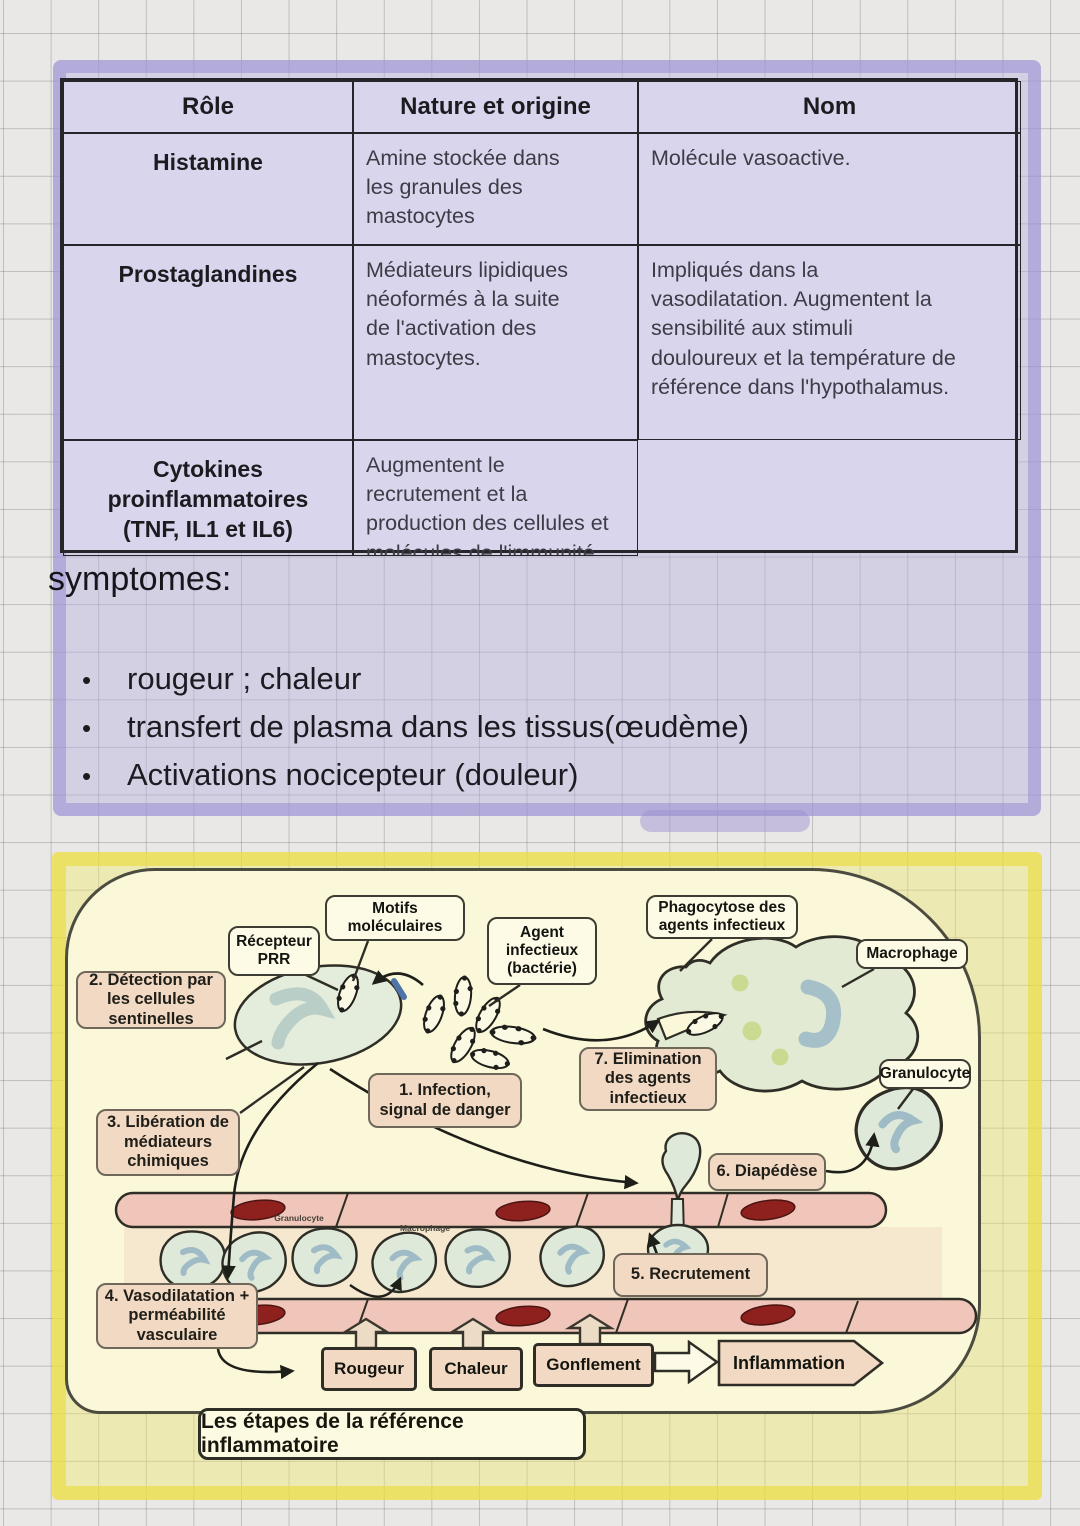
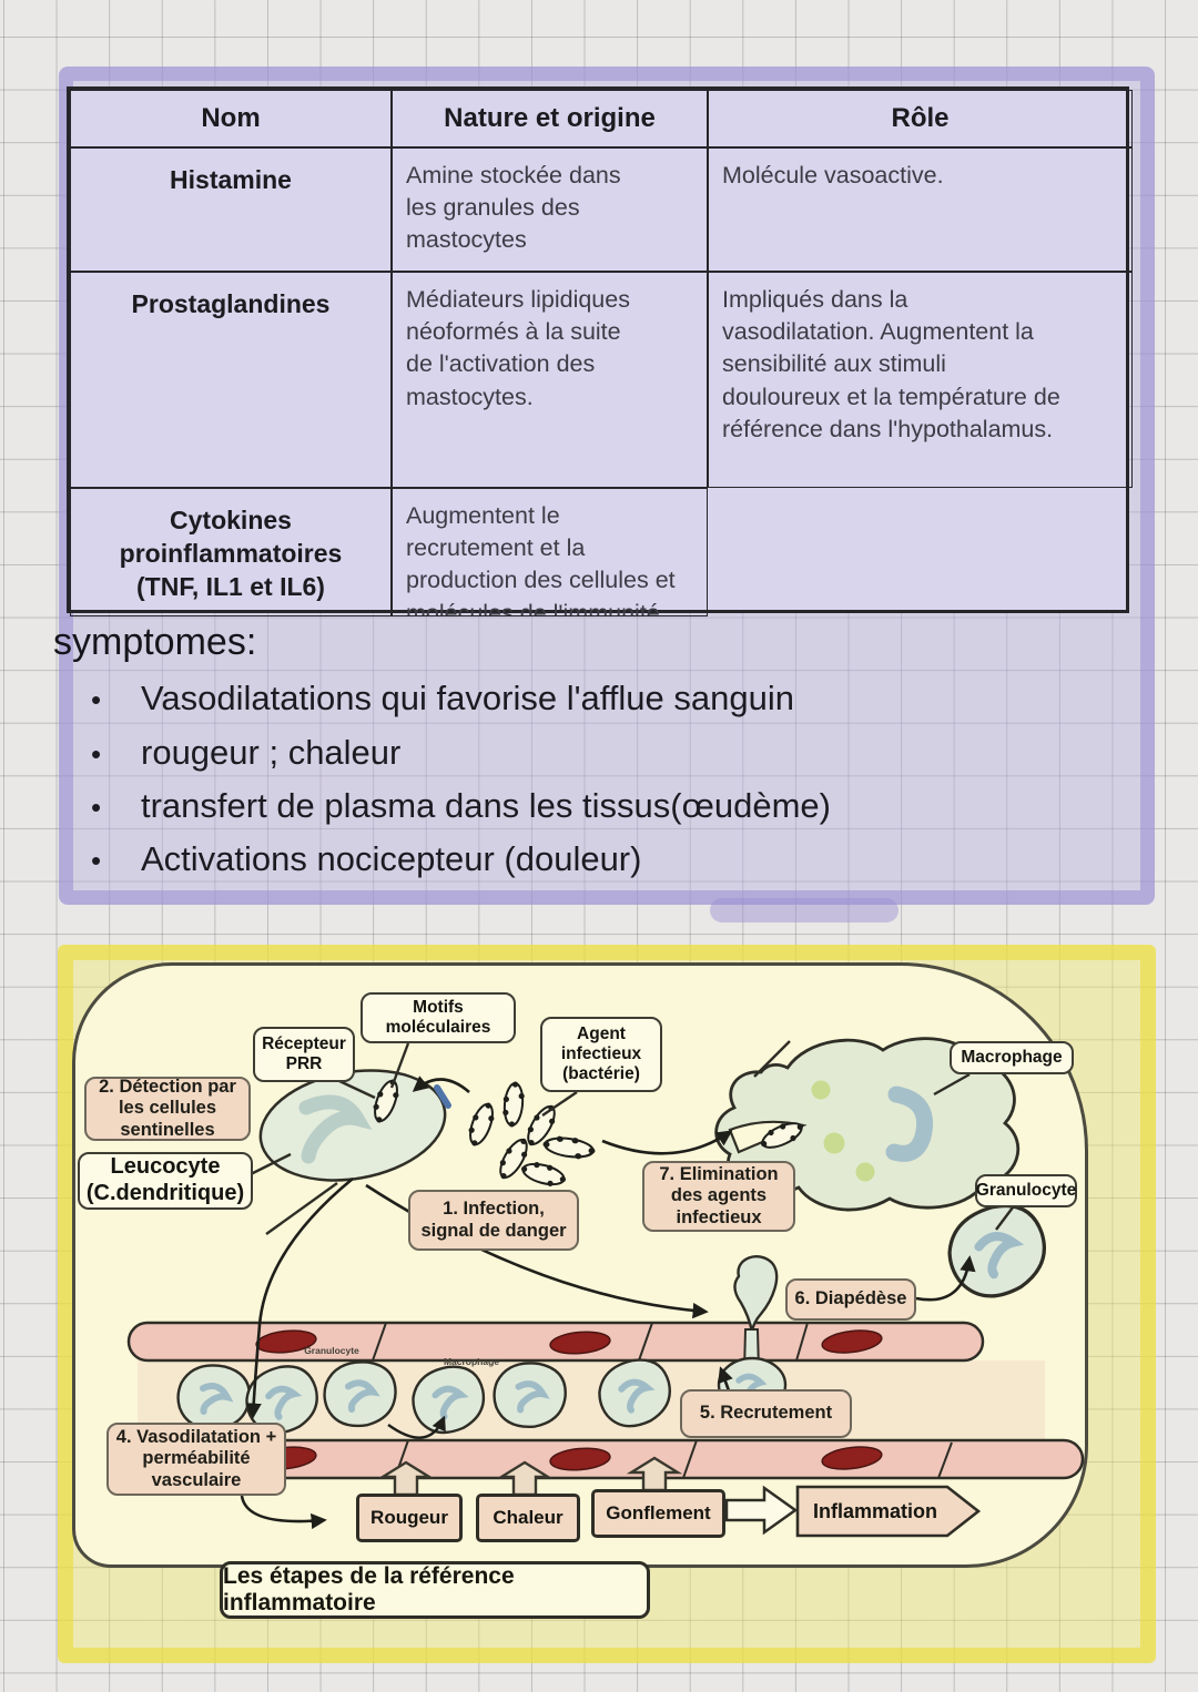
- Rôle
+ Nom
  Nature et origine
- Nom
+ Rôle
  Histamine
  Amine stockée dans
  les granules des
  mastocytes
  Molécule vasoactive.
  Prostaglandines
  Médiateurs lipidiques
  néoformés à la suite
  de l'activation des
  mastocytes.
  Impliqués dans la
  vasodilatation. Augmentent la
  sensibilité aux stimuli
  douloureux et la température de
  référence dans l'hypothalamus.
  Cytokines
  proinflammatoires
  (TNF, IL1 et IL6)
  Augmentent le recrutement et la
  production des cellules et
  molécules de l'immunité.
  symptomes:
+ Vasodilatations qui favorise l'afflue sanguin
  rougeur ; chaleur
  transfert de plasma dans les tissus(œudème)
  Activations nocicepteur (douleur)
  Motifs
  moléculaires
  Récepteur
  PRR
  Agent
  infectieux
  (bactérie)
- Phagocytose des
- agents infectieux
  Macrophage
+ Leucocyte
+ (C.dendritique)
  Granulocyte
  1. Infection,
  signal de danger
  2. Détection par
  les cellules
  sentinelles
- 3. Libération de
- médiateurs
- chimiques
  4. Vasodilatation +
  perméabilité
  vasculaire
  5. Recrutement
  6. Diapédèse
  7. Elimination
  des agents
  infectieux
  Rougeur
  Chaleur
  Gonflement
  Inflammation
  Granulocyte
  Macrophage
  Les étapes de la référence inflammatoire
